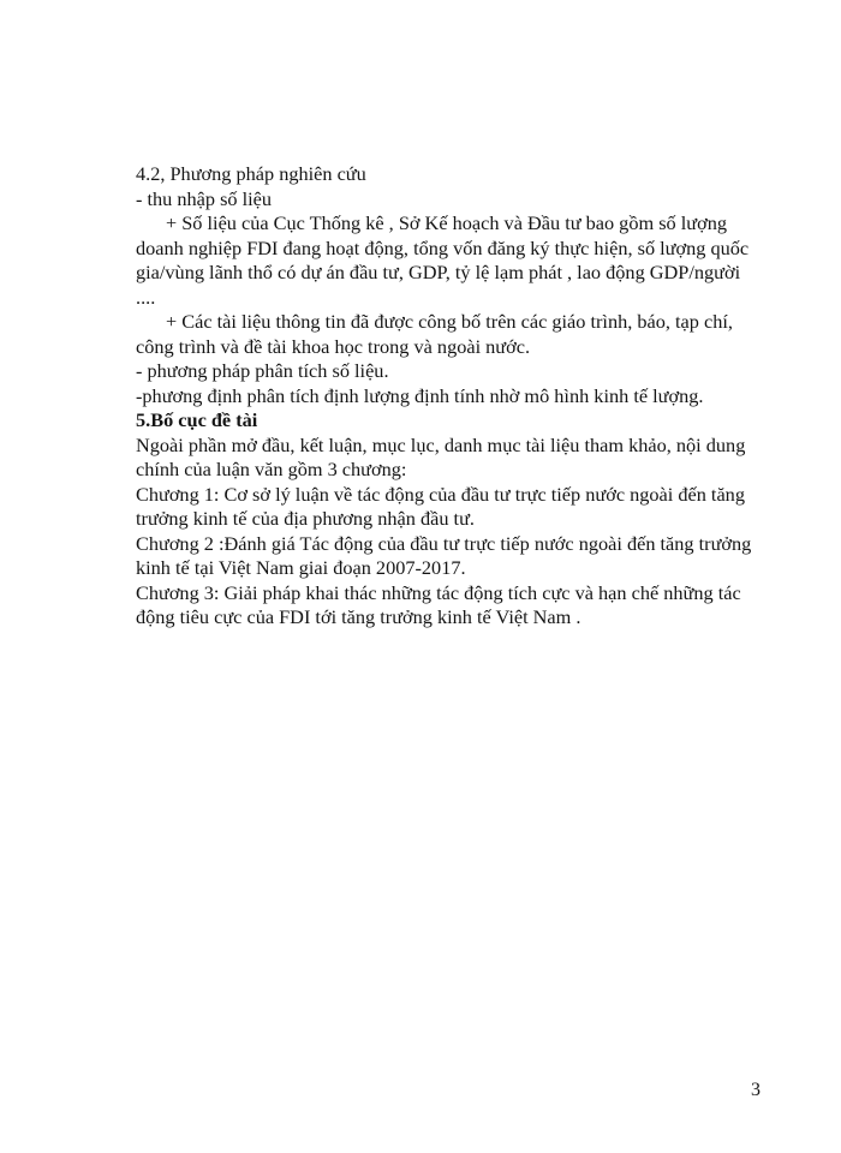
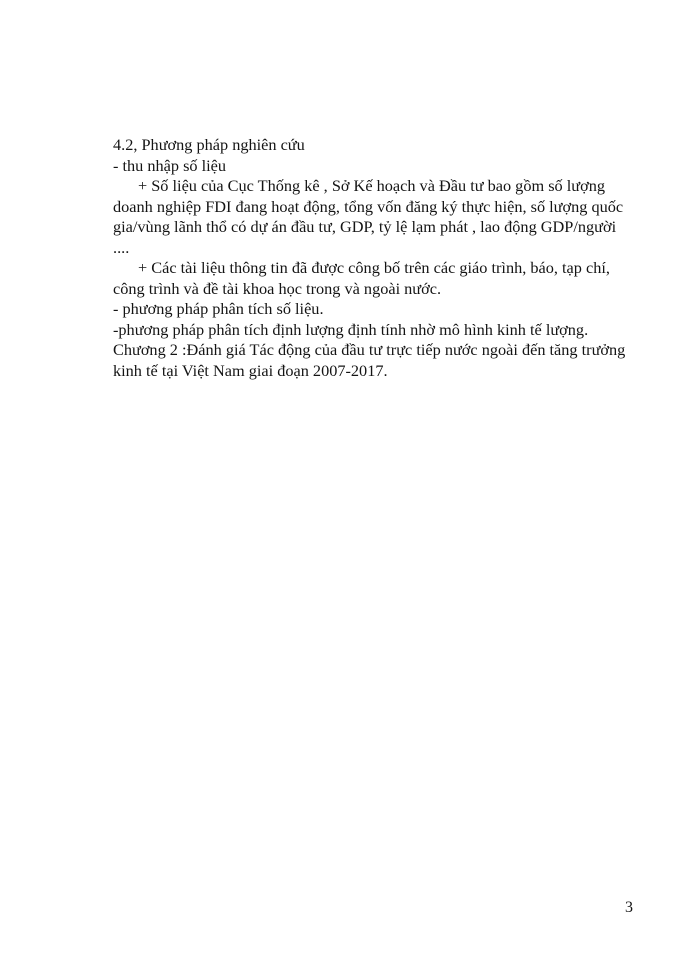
  4.2, Phương pháp nghiên cứu
  - thu nhập số liệu
  + Số liệu của Cục Thống kê , Sở Kế hoạch và Đầu tư bao gồm số lượng doanh nghiệp FDI đang hoạt động, tổng vốn đăng ký thực hiện, số lượng quốc gia/vùng lãnh thổ có dự án đầu tư, GDP, tỷ lệ lạm phát , lao động GDP/người
  ....
  + Các tài liệu thông tin đã được công bố trên các giáo trình, báo, tạp chí, công trình và đề tài khoa học trong và ngoài nước.
  - phương pháp phân tích số liệu.
- -phương định phân tích định lượng định tính nhờ mô hình kinh tế lượng.
+ -phương pháp phân tích định lượng định tính nhờ mô hình kinh tế lượng.
- 5.Bố cục đề tài
- Ngoài phần mở đầu, kết luận, mục lục, danh mục tài liệu tham khảo, nội dung chính của luận văn gồm 3 chương:
- Chương 1: Cơ sở lý luận về tác động của đầu tư trực tiếp nước ngoài đến tăng trưởng kinh tế của địa phương nhận đầu tư.
  Chương 2 :Đánh giá Tác động của đầu tư trực tiếp nước ngoài đến tăng trưởng kinh tế tại Việt Nam giai đoạn 2007-2017.
- Chương 3: Giải pháp khai thác những tác động tích cực và hạn chế những tác động tiêu cực của FDI tới tăng trưởng kinh tế Việt Nam .
  3
